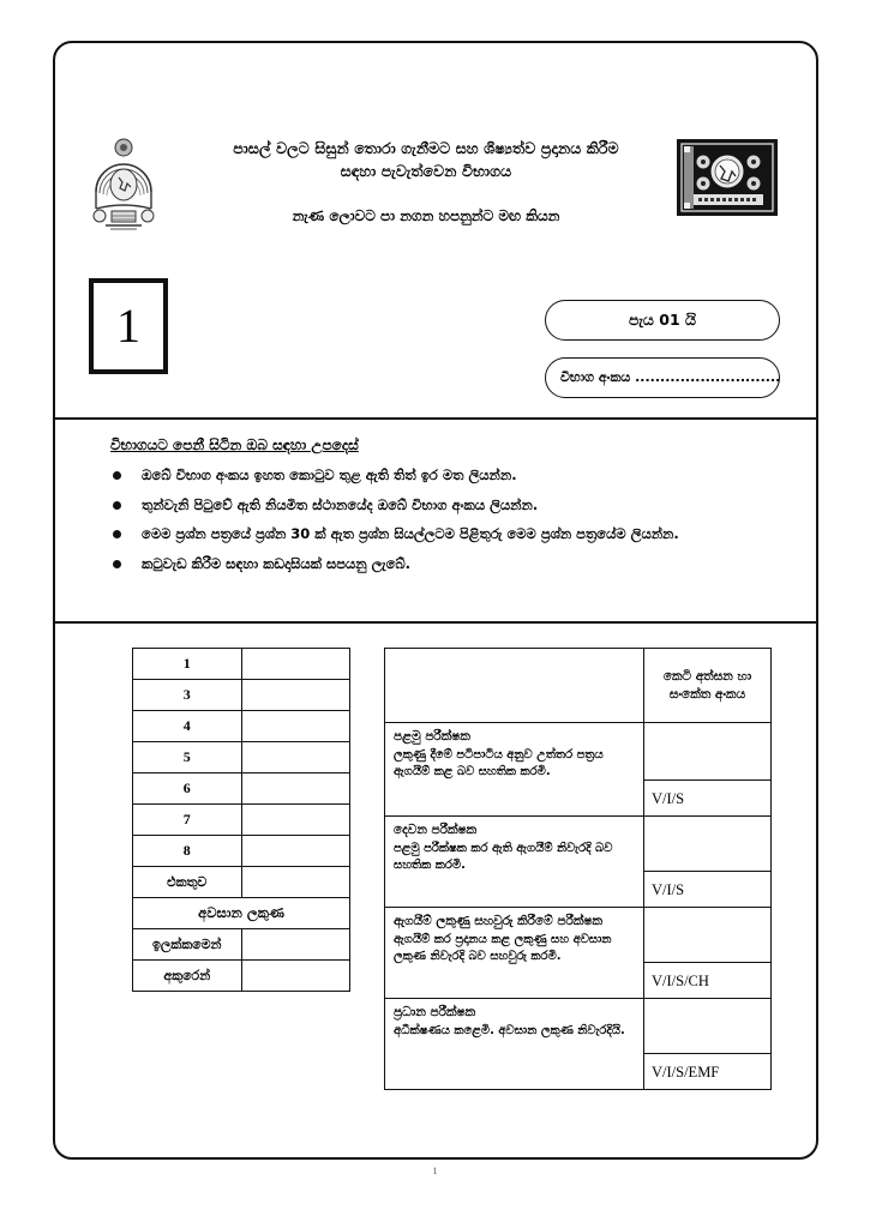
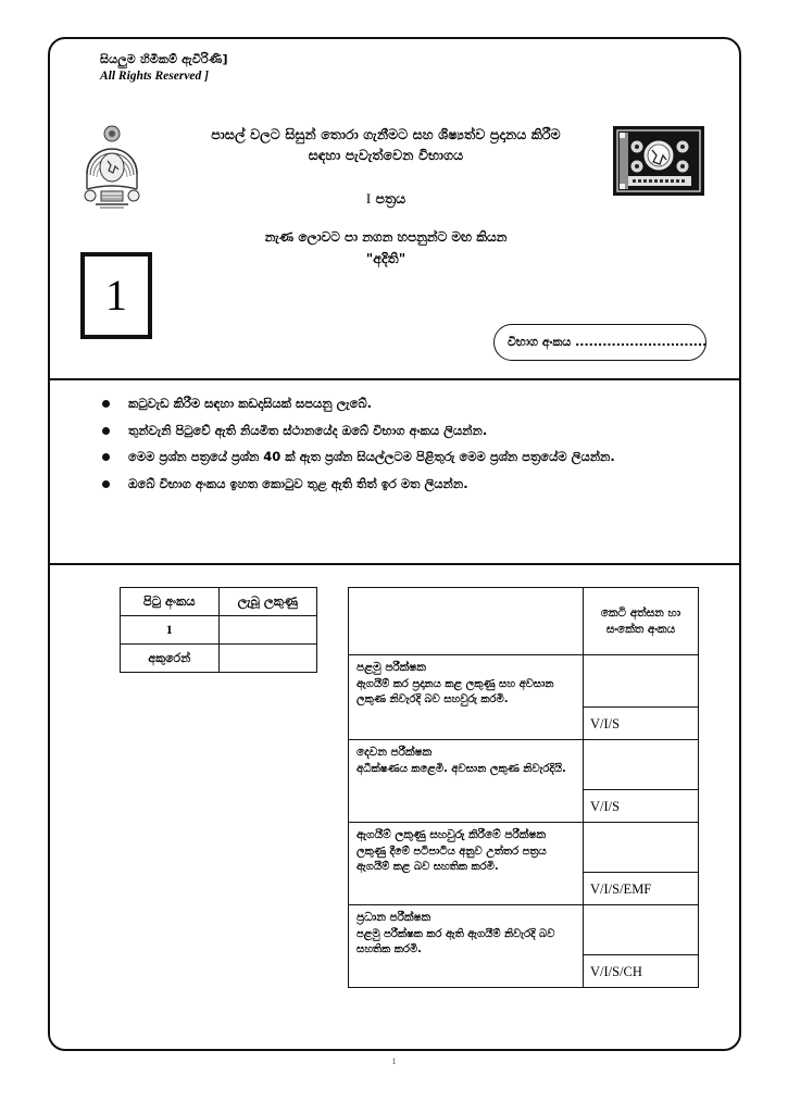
+ සියලුම හිමිකම් ඇවිරිණි]
+ All Rights Reserved ]
  පාසල් වලට සිසුන් තොරා ගැනීමට සහ ශිෂ්‍යත්ව ප්‍රදානය කිරීම
  සඳහා පැවැත්වෙන විභාගය
+ I පත්‍රය
  නැණ ලොවට පා නගන හපනුන්ට මඟ කියන
+ "අදිති"
  1
- පැය 01 යි
  විභාග අංකය .............................
- විභාගයට පෙනී සිටින ඔබ සඳහා උපදෙස්
- ඔබේ විභාග අංකය ඉහත කොටුව තුළ ඇති තිත් ඉර මත ලියන්න.
+ කටුවැඩ කිරීම සඳහා කඩදාසියක් සපයනු ලැබේ.
  තුන්වැනි පිටුවේ ඇති නියමිත ස්ථානයේද ඔබේ විභාග අංකය ලියන්න.
- මෙම ප්‍රශ්න පත්‍රයේ ප්‍රශ්න 30 ක් ඇත ප්‍රශ්න සියල්ලටම පිළිතුරු මෙම ප්‍රශ්න පත්‍රයේම ලියන්න.
+ මෙම ප්‍රශ්න පත්‍රයේ ප්‍රශ්න 40 ක් ඇත ප්‍රශ්න සියල්ලටම පිළිතුරු මෙම ප්‍රශ්න පත්‍රයේම ලියන්න.
- කටුවැඩ කිරීම සඳහා කඩදාසියක් සපයනු ලැබේ.
+ ඔබේ විභාග අංකය ඉහත කොටුව තුළ ඇති තිත් ඉර මත ලියන්න.
+ පිටු අංකය	ලැබූ ලකුණු
  1
- 3
- 4
- 5
- 6
- 7
- 8
- එකතුව
- අවසාන ලකුණ
- ඉලක්කමෙන්
  අකුරෙන්
  	කෙටි අත්සන හා සංකේත අංකය
- පළමු පරීක්ෂක ලකුණු දීමේ පටිපාටිය අනුව උත්තර පත්‍රය ඇගයීම් කළ බව සහතික කරමි.
+ පළමු පරීක්ෂක ඇගයීම් කර ප්‍රදානය කළ ලකුණු සහ අවසාන ලකුණ නිවැරදි බව සහවුරු කරමි.
  V/I/S
- දෙවන පරීක්ෂක පළමු පරීක්ෂක කර ඇති ඇගයීම් නිවැරදි බව සහතික කරමි.
+ දෙවන පරීක්ෂක අධීක්ෂණය කළෙමි. අවසාන ලකුණ නිවැරදියි.
  V/I/S
- ඇගයීම් ලකුණු සහවුරු කිරීමේ පරීක්ෂක ඇගයීම් කර ප්‍රදානය කළ ලකුණු සහ අවසාන ලකුණ නිවැරදි බව සහවුරු කරමි.
+ ඇගයීම් ලකුණු සහවුරු කිරීමේ පරීක්ෂක ලකුණු දීමේ පටිපාටිය අනුව උත්තර පත්‍රය ඇගයීම් කළ බව සහතික කරමි.
- V/I/S/CH
+ V/I/S/EMF
- ප්‍රධාන පරීක්ෂක අධීක්ෂණය කළෙමි. අවසාන ලකුණ නිවැරදියි.
+ ප්‍රධාන පරීක්ෂක පළමු පරීක්ෂක කර ඇති ඇගයීම් නිවැරදි බව සහතික කරමි.
- V/I/S/EMF
+ V/I/S/CH
  1
